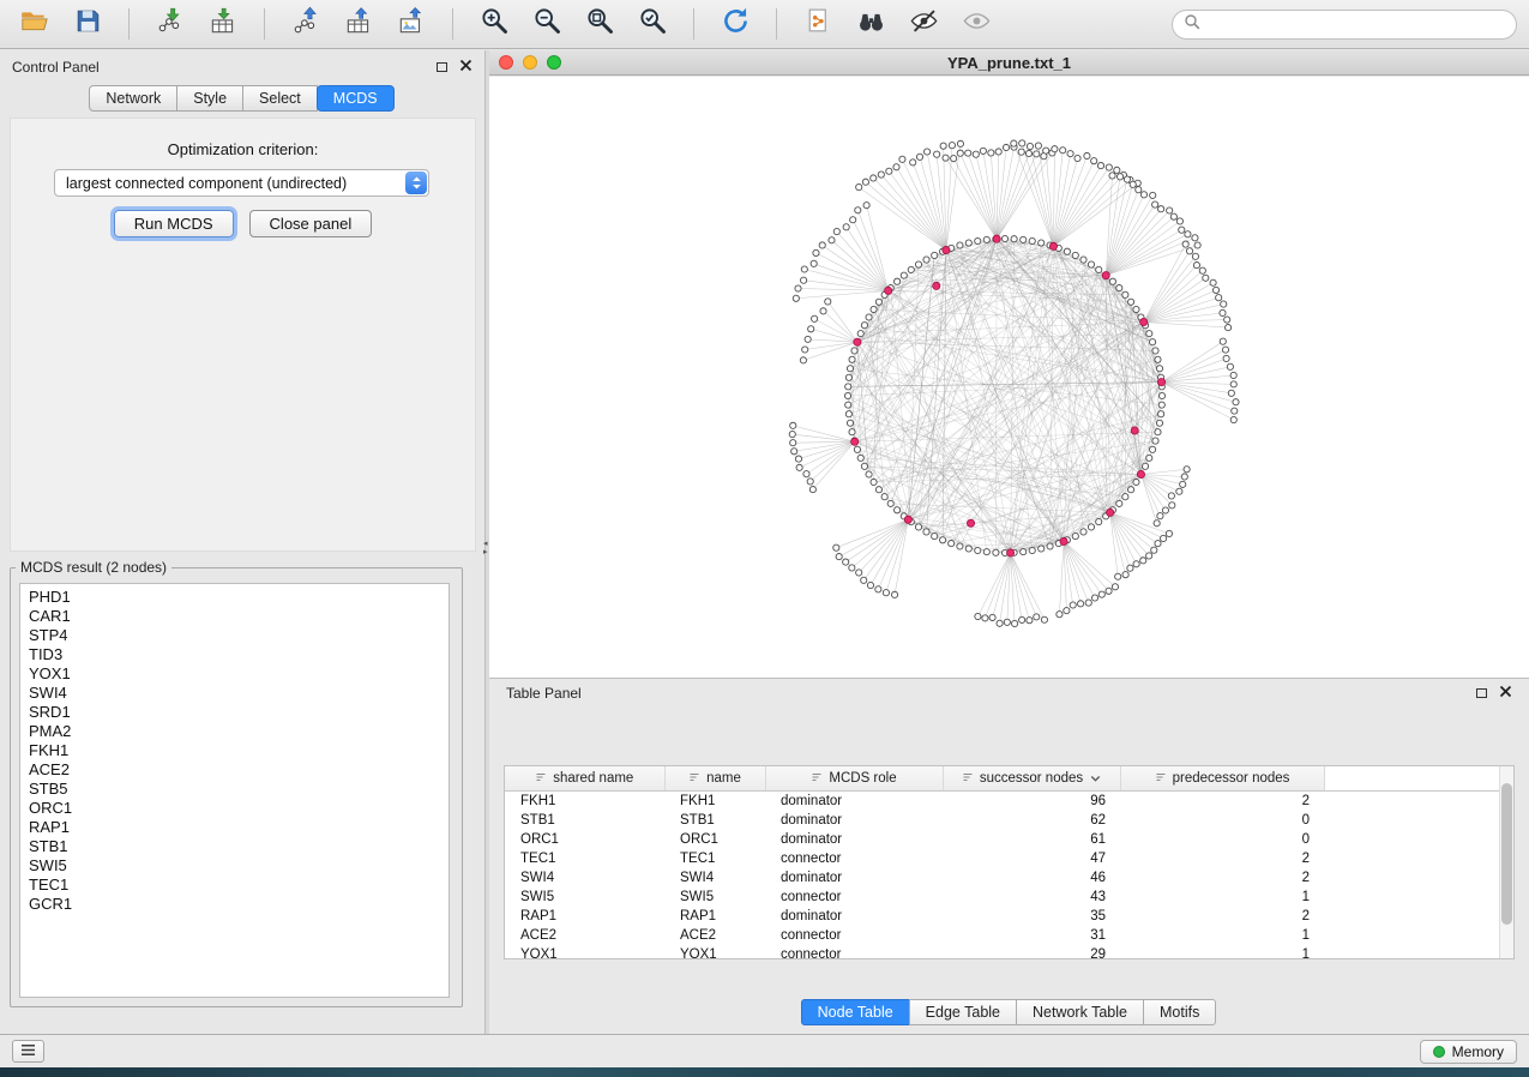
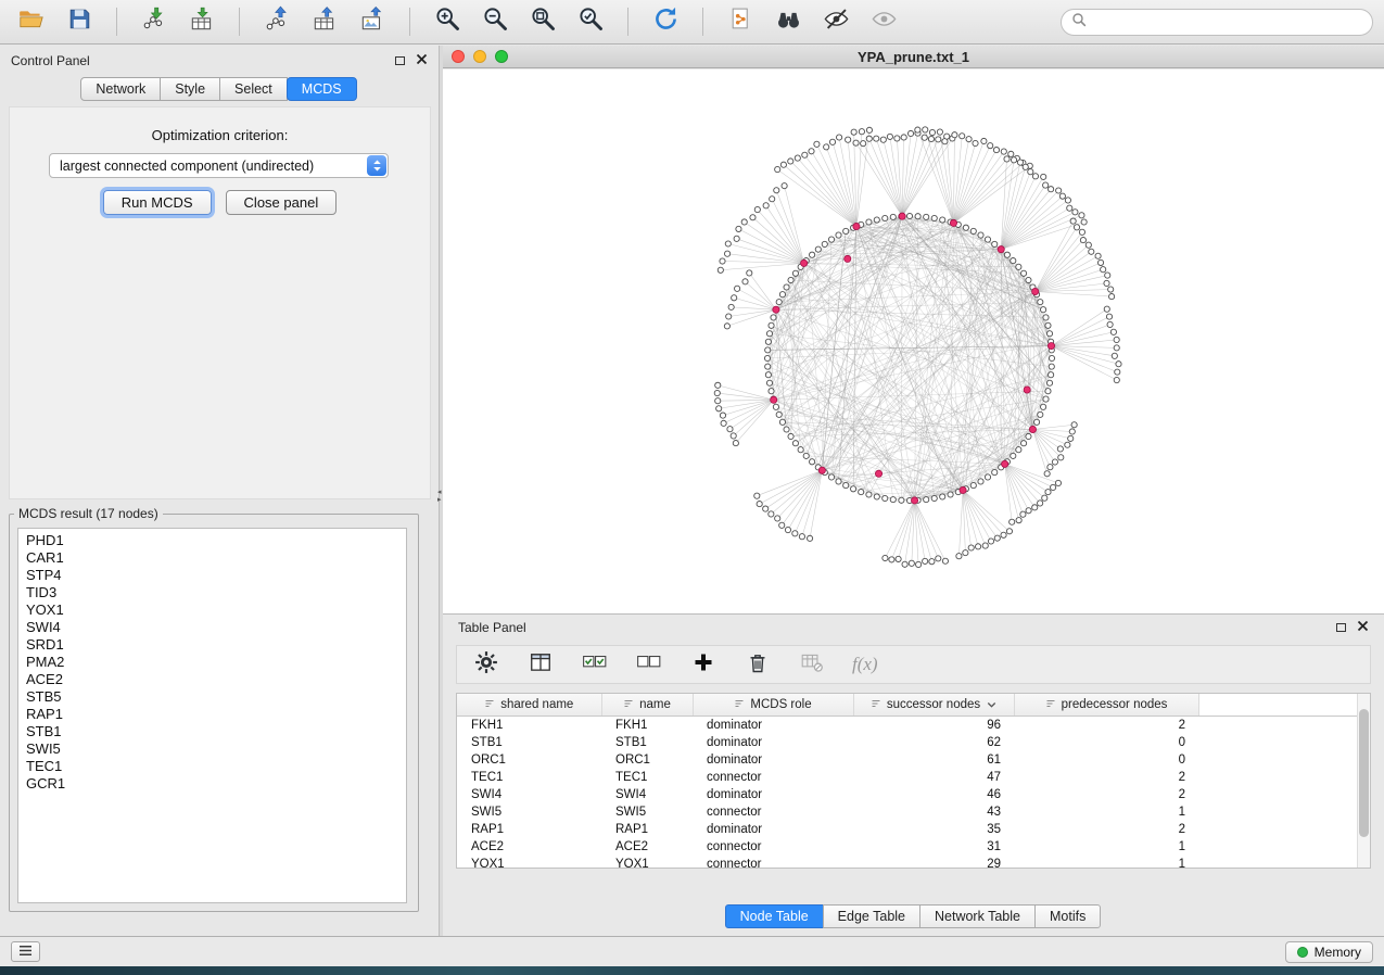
  Control Panel
  Network
  Style
  Select
  MCDS
  Optimization criterion:
  largest connected component (undirected)
  Run MCDS
  Close panel
- MCDS result (2 nodes)
+ MCDS result (17 nodes)
  PHD1
  CAR1
  STP4
  TID3
  YOX1
  SWI4
  SRD1
  PMA2
- FKH1
  ACE2
  STB5
- ORC1
  RAP1
  STB1
  SWI5
  TEC1
  GCR1
  YPA_prune.txt_1
  Table Panel
+ f(x)
  shared name	name	MCDS role	successor nodes	predecessor nodes
  FKH1	FKH1	dominator	96	2
  STB1	STB1	dominator	62	0
  ORC1	ORC1	dominator	61	0
  TEC1	TEC1	connector	47	2
  SWI4	SWI4	dominator	46	2
  SWI5	SWI5	connector	43	1
  RAP1	RAP1	dominator	35	2
  ACE2	ACE2	connector	31	1
  YOX1	YOX1	connector	29	1
  Node Table
  Edge Table
  Network Table
  Motifs
  Memory
